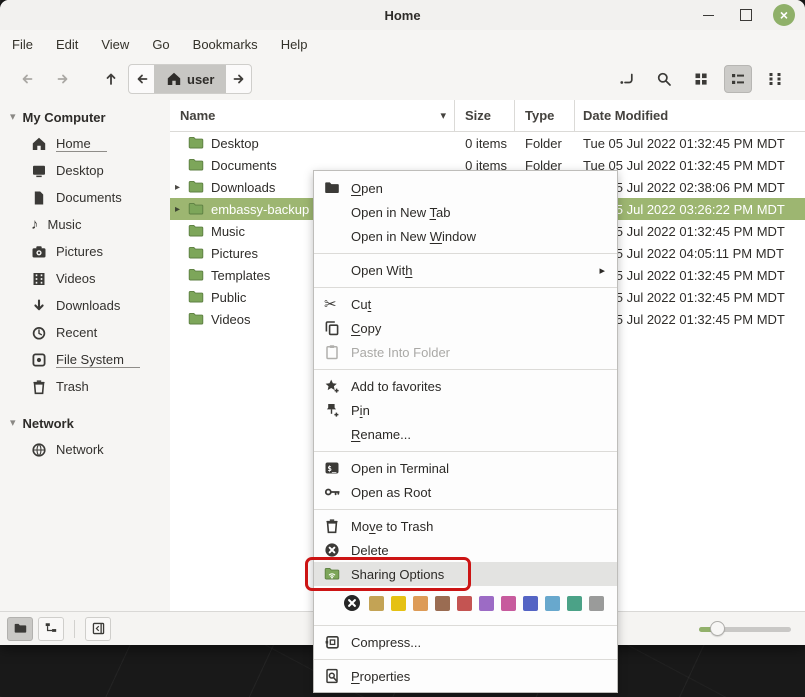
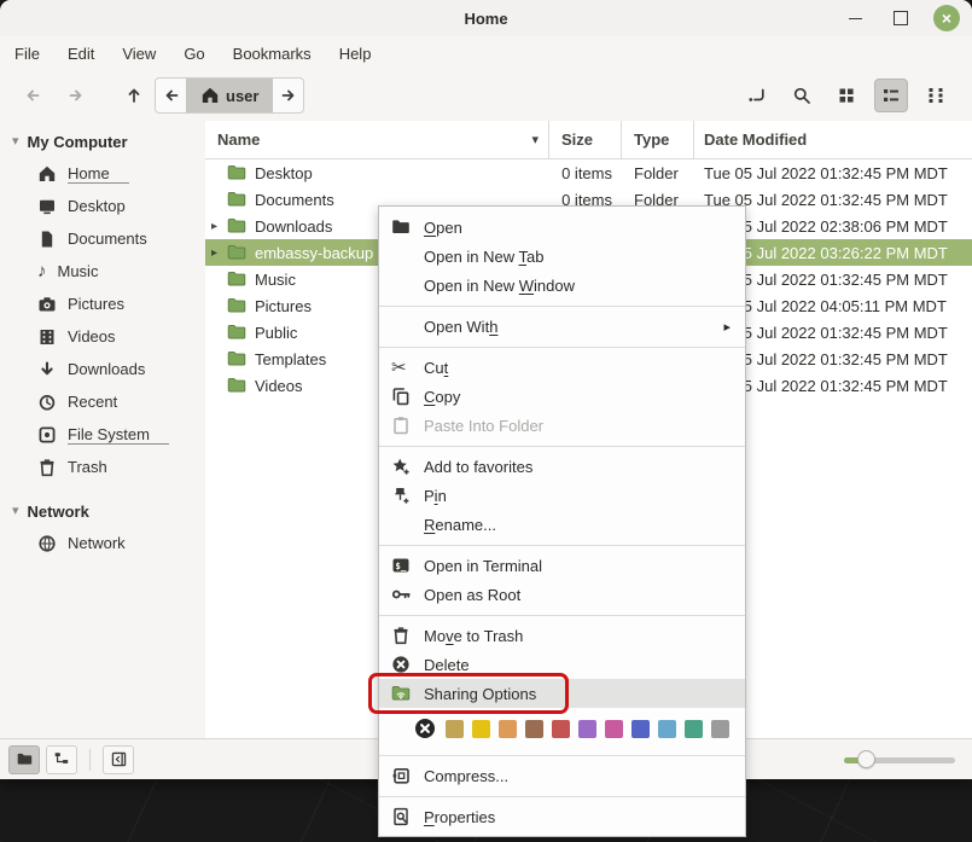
  Home
  ×
  File
  Edit
  View
  Go
  Bookmarks
  Help
  user
  ▾
  My Computer
  Home
  Desktop
  Documents
  ♪
  Music
  Pictures
  Videos
  Downloads
  Recent
  File System
  Trash
  ▾
  Network
  Network
  Name
  ▾
  Size
  Type
  Date Modified
  Desktop
  0 items
  Folder
  Tue 05 Jul 2022 01:32:45 PM MDT
  Documents
  0 items
  Folder
  Tue 05 Jul 2022 01:32:45 PM MDT
  ▸
  Downloads
  5 Jul 2022 02:38:06 PM MDT
  ▸
  embassy-backup
  5 Jul 2022 03:26:22 PM MDT
  Music
  5 Jul 2022 01:32:45 PM MDT
  Pictures
  5 Jul 2022 04:05:11 PM MDT
- Templates
+ Public
  5 Jul 2022 01:32:45 PM MDT
- Public
+ Templates
  5 Jul 2022 01:32:45 PM MDT
  Videos
  5 Jul 2022 01:32:45 PM MDT
  Open
  Open in New Tab
  Open in New Window
  Open With
  ▸
  ✂
  Cut
  Copy
  Paste Into Folder
  Add to favorites
  Pin
  Rename...
  $_
  Open in Terminal
  Open as Root
  Move to Trash
  Delete
  Sharing Options
  Compress...
  Properties
